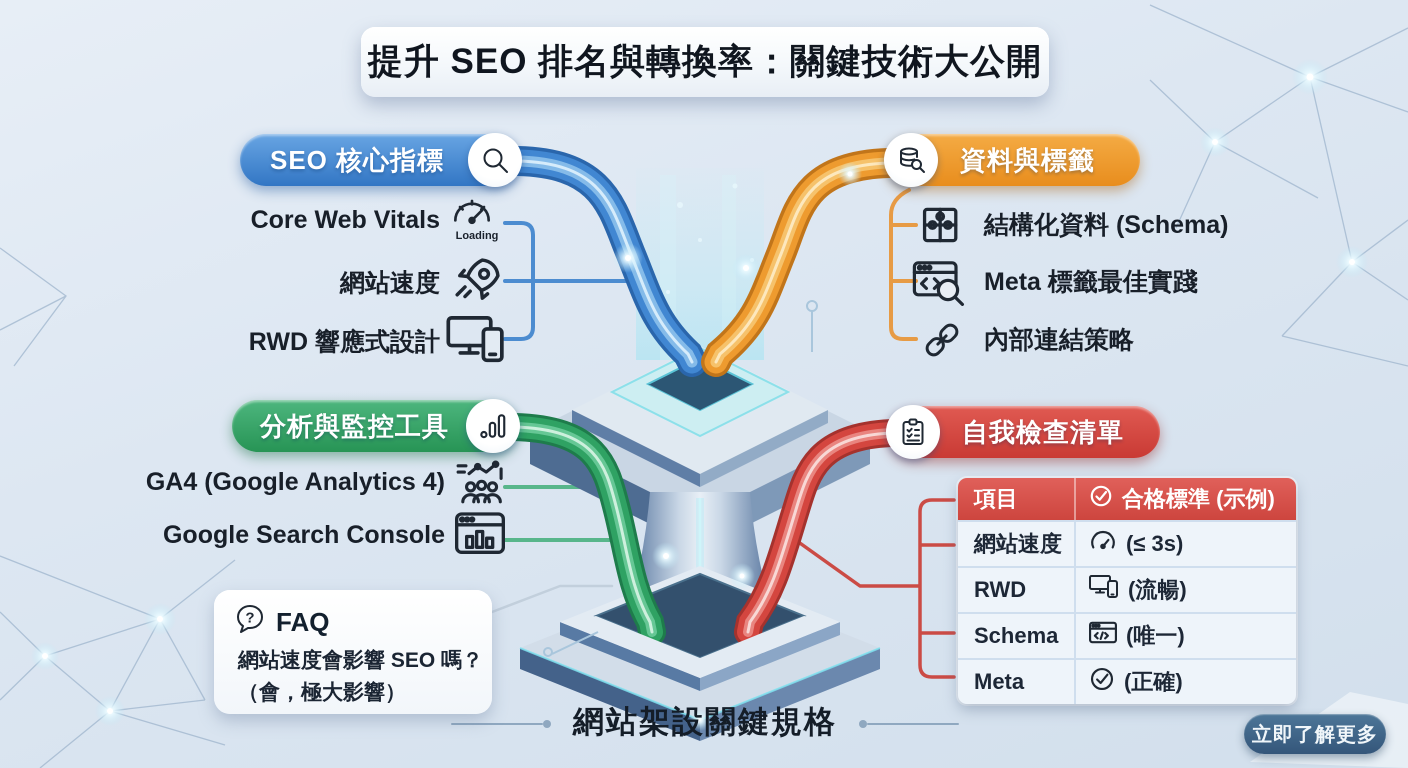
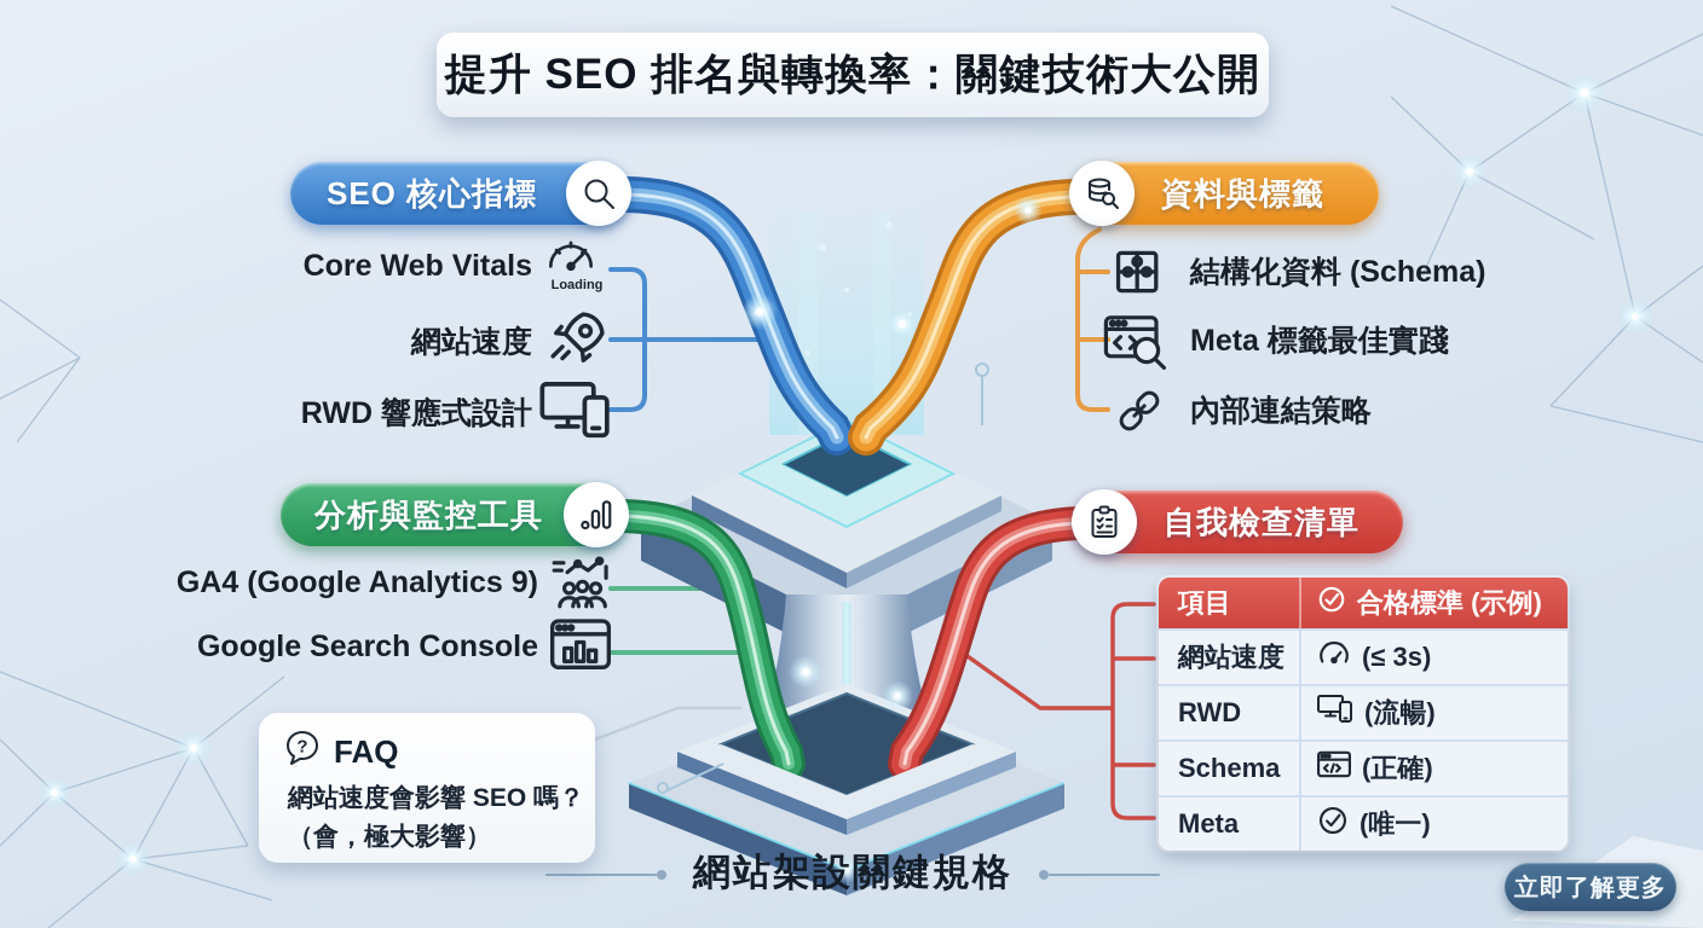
  提升 SEO 排名與轉換率：關鍵技術大公開
  SEO 核心指標
  Core Web Vitals
  Loading
  網站速度
  RWD 響應式設計
  資料與標籤
  結構化資料 (Schema)
  Meta 標籤最佳實踐
  內部連結策略
  分析與監控工具
- GA4 (Google Analytics 4)
+ GA4 (Google Analytics 9)
  Google Search Console
  自我檢查清單
  項目
  合格標準 (示例)
  網站速度
  (≤ 3s)
  RWD
  (流暢)
  Schema
- (唯一)
+ (正確)
  Meta
- (正確)
+ (唯一)
  ?
  FAQ
  網站速度會影響 SEO 嗎？
  （會，極大影響）
  網站架設關鍵規格
  立即了解更多
